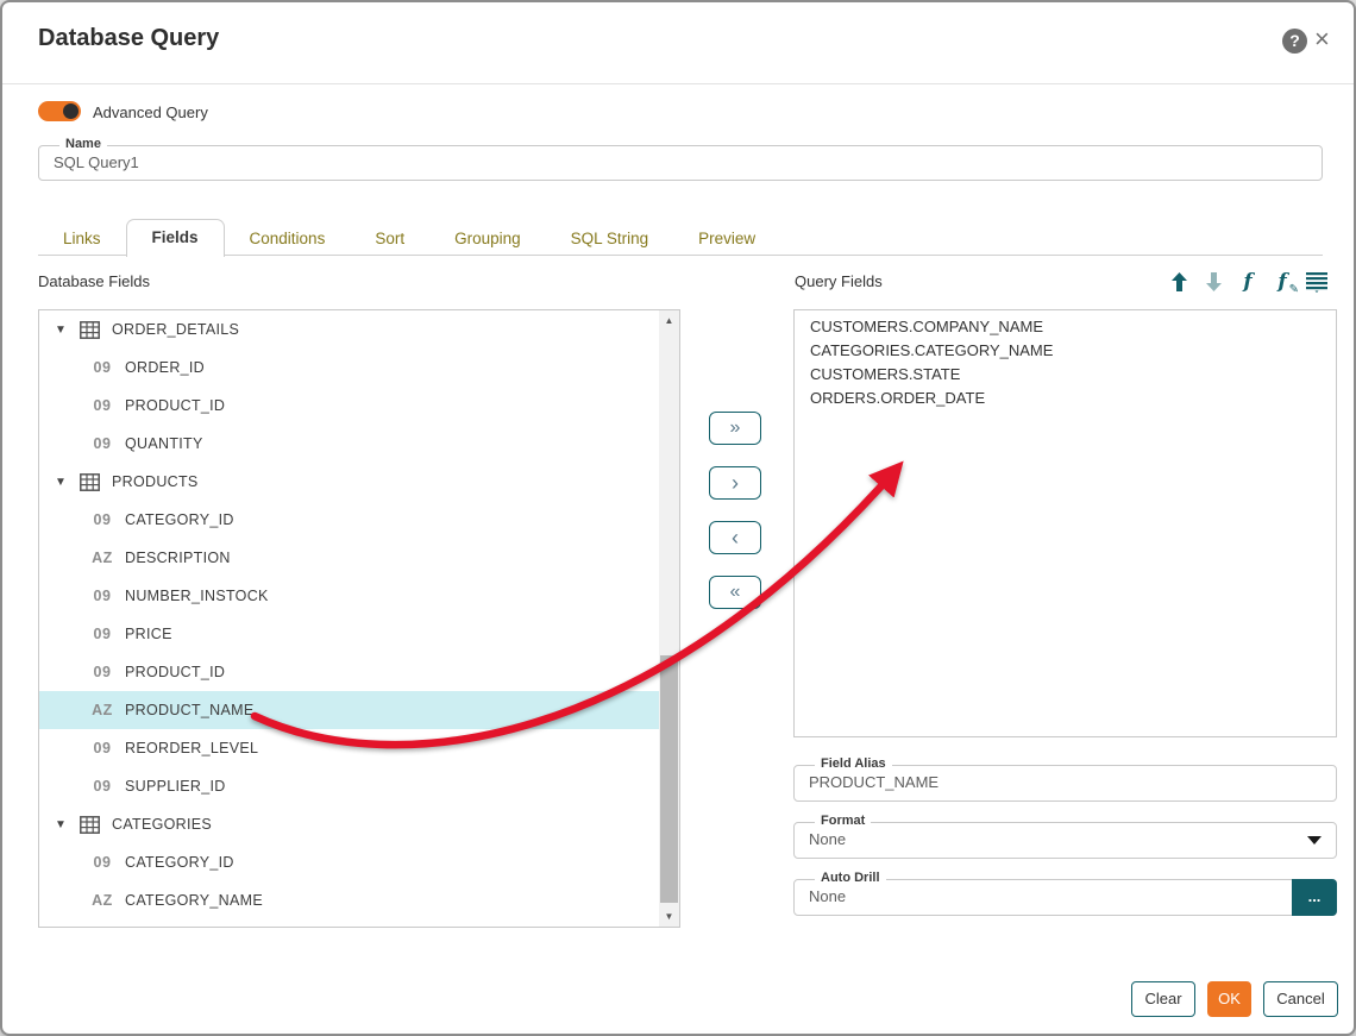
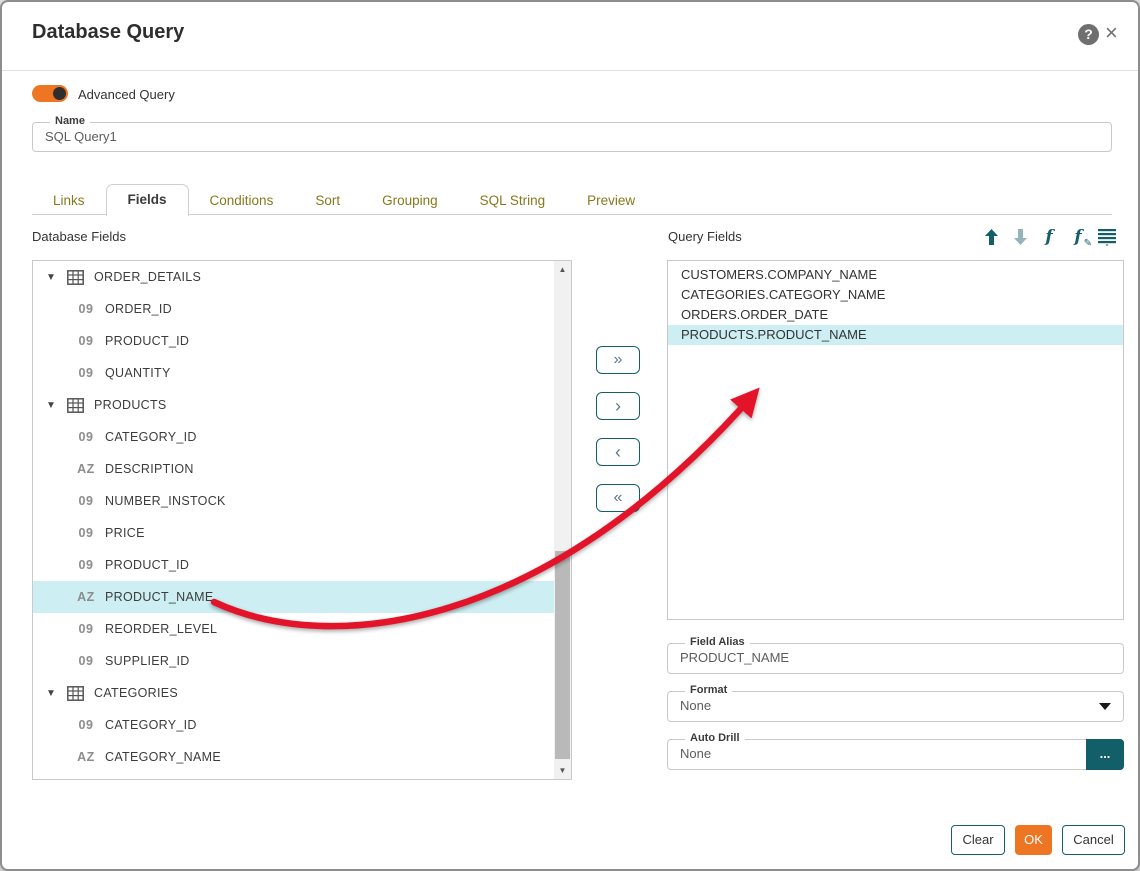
  Database Query
  ?
  ×
  Advanced Query
  Name
  SQL Query1
  Links
  Fields
  Conditions
  Sort
  Grouping
  SQL String
  Preview
  Database Fields
  Query Fields
  f
  f
  ✎
  ▼
  ORDER_DETAILS
  09
  ORDER_ID
  09
  PRODUCT_ID
  09
  QUANTITY
  ▼
  PRODUCTS
  09
  CATEGORY_ID
  AZ
  DESCRIPTION
  09
  NUMBER_INSTOCK
  09
  PRICE
  09
  PRODUCT_ID
  AZ
  PRODUCT_NAME
  09
  REORDER_LEVEL
  09
  SUPPLIER_ID
  ▼
  CATEGORIES
  09
  CATEGORY_ID
  AZ
  CATEGORY_NAME
  ▲
  ▼
  »
  ›
  ‹
  «
  CUSTOMERS.COMPANY_NAME
  CATEGORIES.CATEGORY_NAME
- CUSTOMERS.STATE
  ORDERS.ORDER_DATE
+ PRODUCTS.PRODUCT_NAME
  Field Alias
  PRODUCT_NAME
  Format
  None
  Auto Drill
  None
  ...
  Clear
  OK
  Cancel
